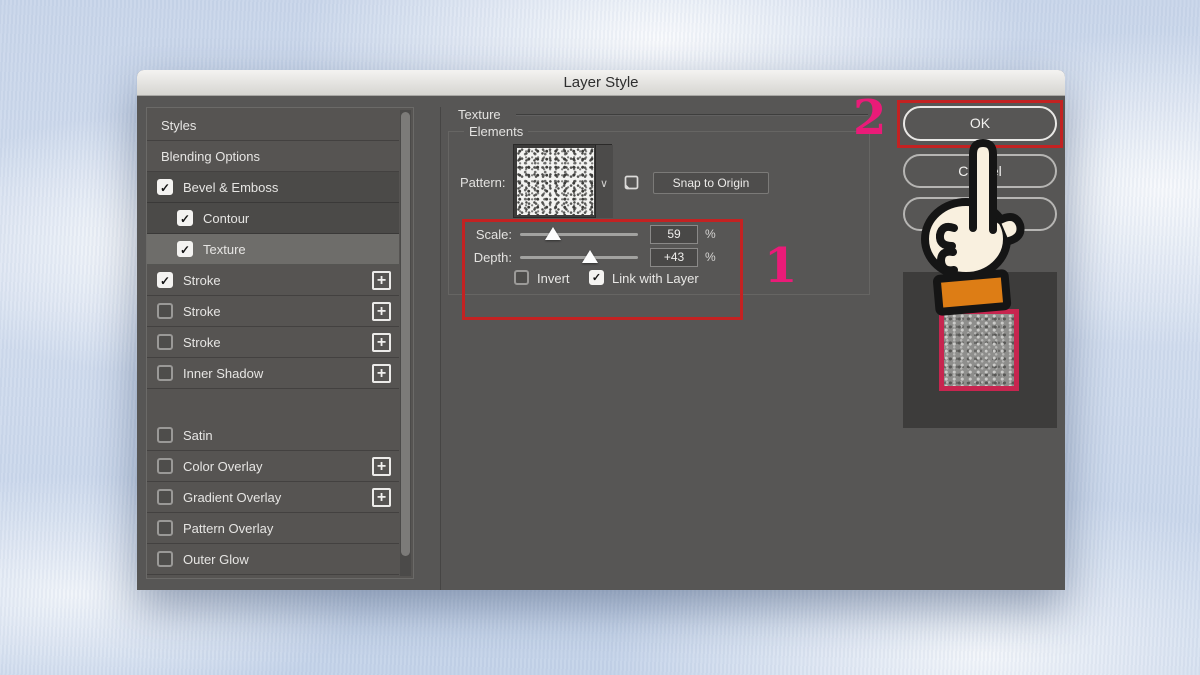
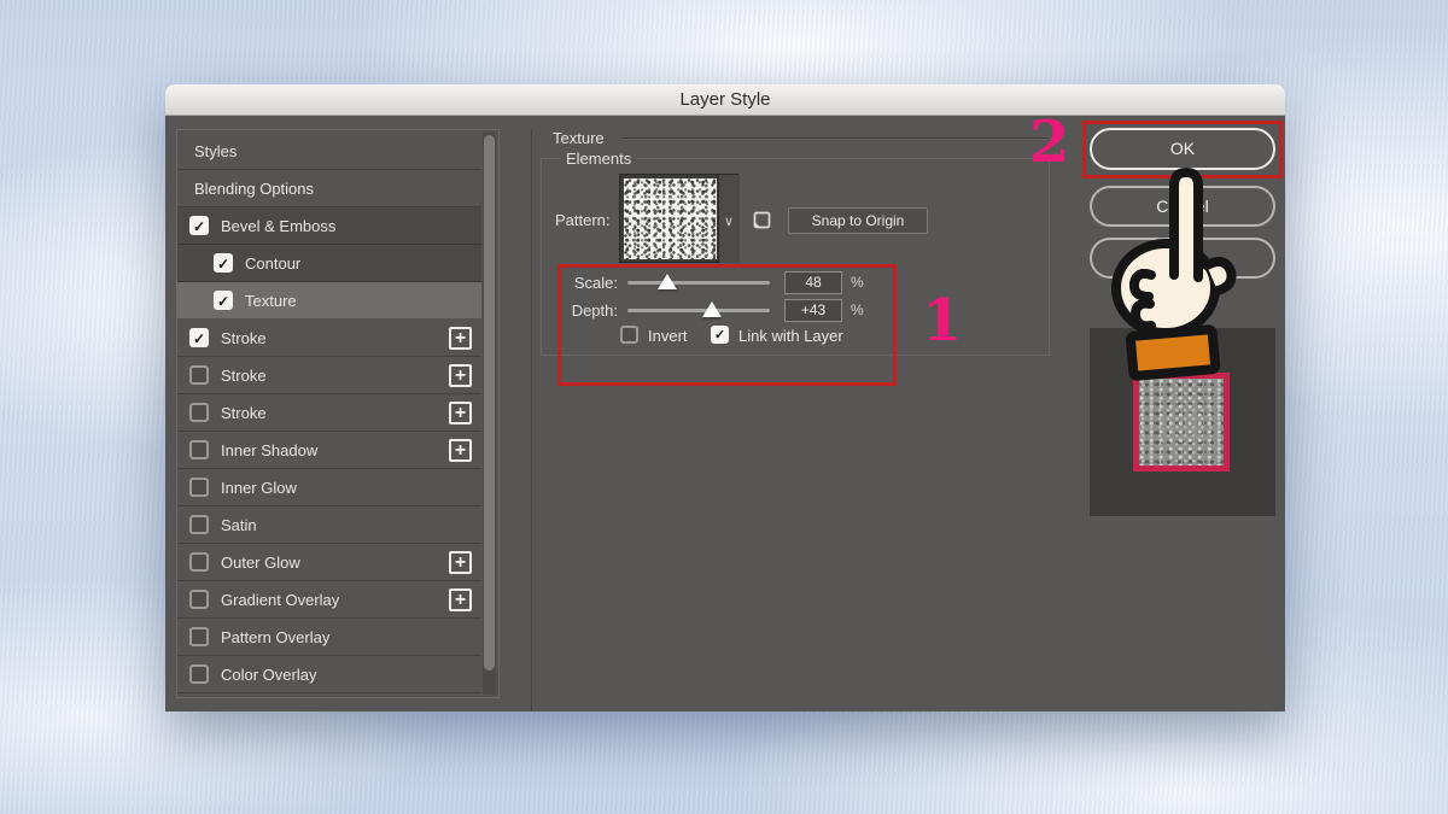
  Layer Style
  Styles
  Blending Options
  ✓
  Bevel & Emboss
  ✓
  Contour
  ✓
  Texture
  ✓
  Stroke
  +
  Stroke
  +
  Stroke
  +
  Inner Shadow
  +
+ Inner Glow
  Satin
- Color Overlay
+ Outer Glow
  +
  Gradient Overlay
  +
  Pattern Overlay
- Outer Glow
+ Color Overlay
  Texture
  Elements
  Pattern:
  ∨
  Snap to Origin
  Scale:
- 59
+ 48
  %
  Depth:
  +43
  %
  Invert
  ✓
  Link with Layer
  OK
  1
  2
